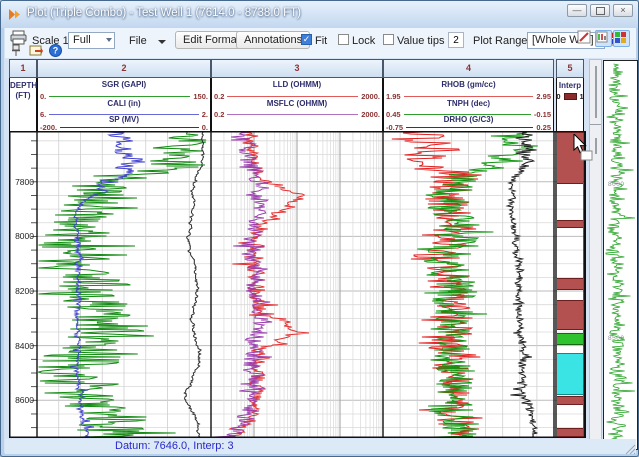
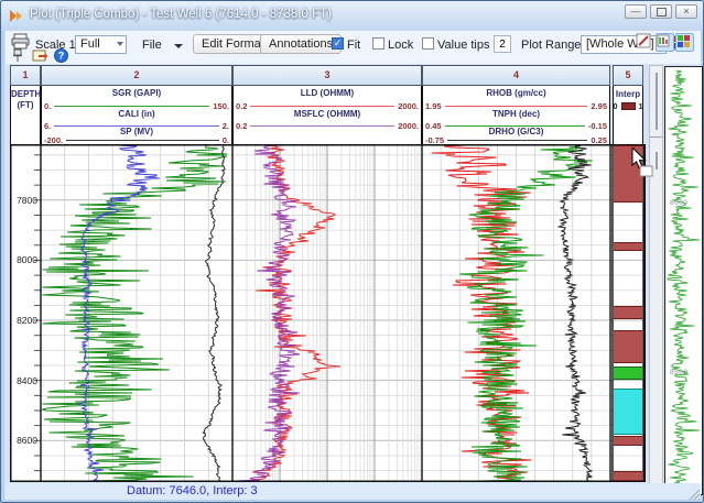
- Plot (Triple Combo) - Test Well 1 (7614.0 - 8738.0 FT)
+ Plot (Triple Combo) - Test Well 6 (7614.0 - 8738.0 FT)
  —
  ×
  Scale 1
  Full
  File
  Edit Forma
  Annotations
  ✓
  Fit
  Lock
  Value tips
  2
  Plot Range
  [Whole W]
  ?
  1
  DEPTH
  (FT)
  2
  SGR (GAPI)
  0.
  150.
  CALI (in)
  6.
  2.
  SP (MV)
  -200.
  0.
  3
  LLD (OHMM)
  0.2
  2000.
  MSFLC (OHMM)
  0.2
  2000.
  4
  RHOB (gm/cc)
  1.95
  2.95
  TNPH (dec)
  0.45
  -0.15
  DRHO (G/C3)
  -0.75
  0.25
  5
  Interp
  0
  1
  7800
  8000
  8200
  8400
  8600
  Datum: 7646.0, Interp: 3
